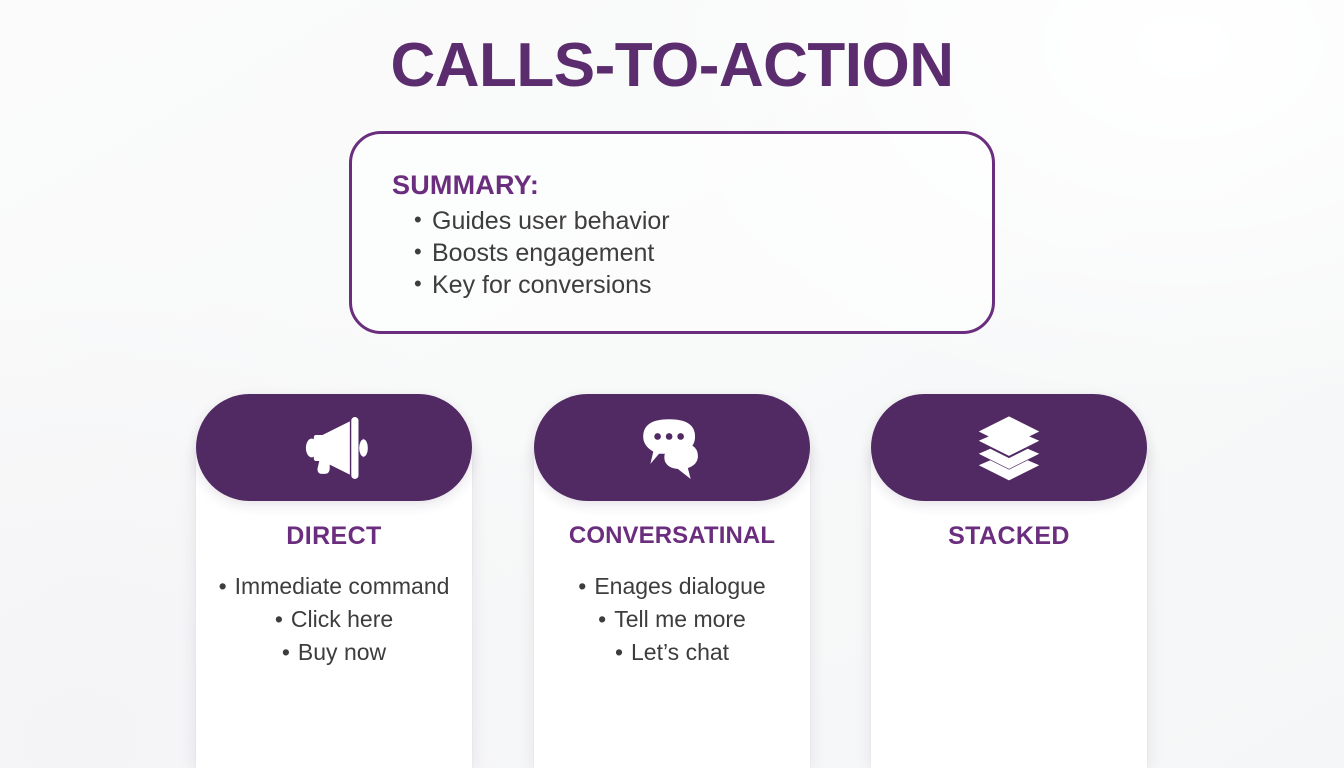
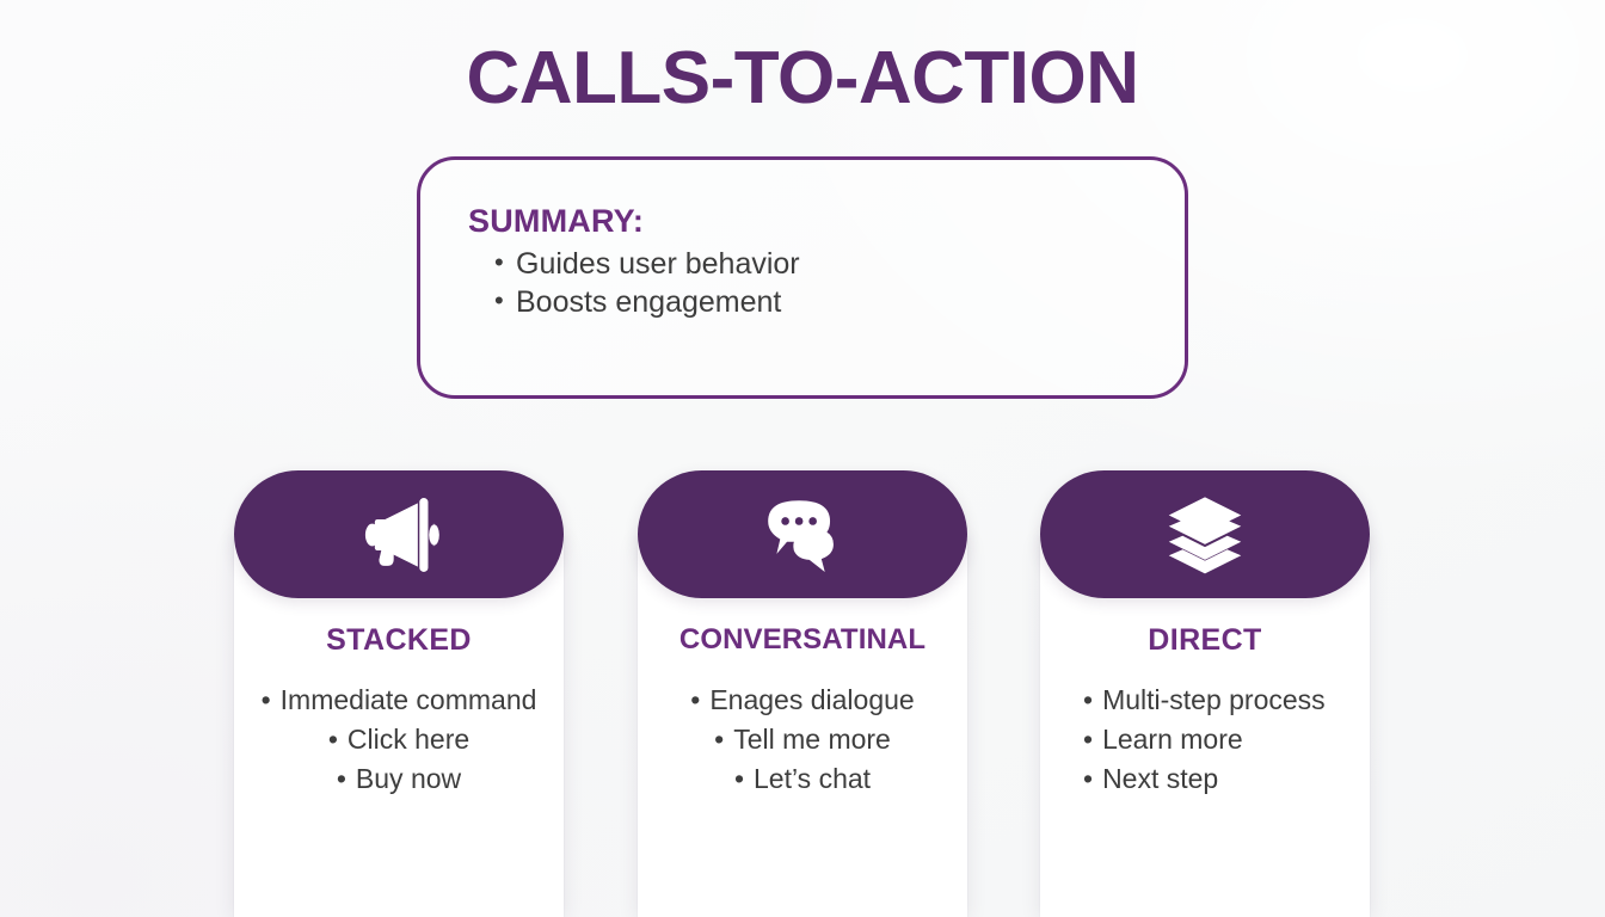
  CALLS-TO-ACTION
  SUMMARY:
  Guides user behavior
  Boosts engagement
- Key for conversions
- DIRECT
+ STACKED
  • Immediate command
  • Click here
  • Buy now
  CONVERSATINAL
  • Enages dialogue
  • Tell me more
  • Let’s chat
- STACKED
+ DIRECT
+ • Multi-step process
+ • Learn more
+ • Next step
